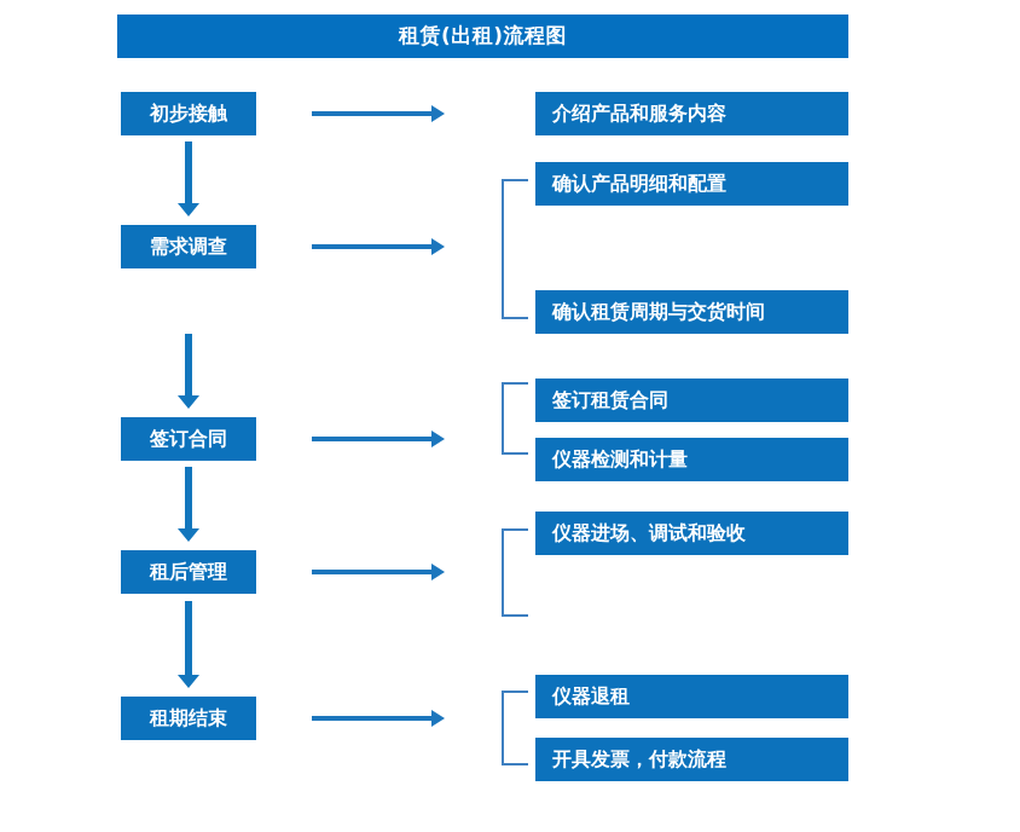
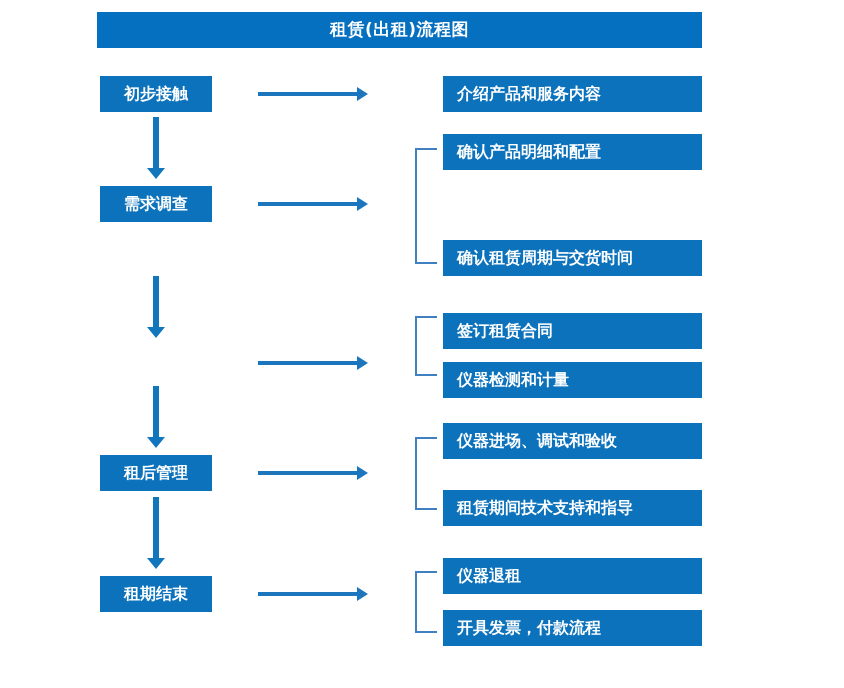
  租赁(出租)流程图
  初步接触
  需求调查
- 签订合同
  租后管理
  租期结束
  介绍产品和服务内容
  确认产品明细和配置
  确认租赁周期与交货时间
  签订租赁合同
  仪器检测和计量
  仪器进场、调试和验收
+ 租赁期间技术支持和指导
  仪器退租
  开具发票，付款流程
